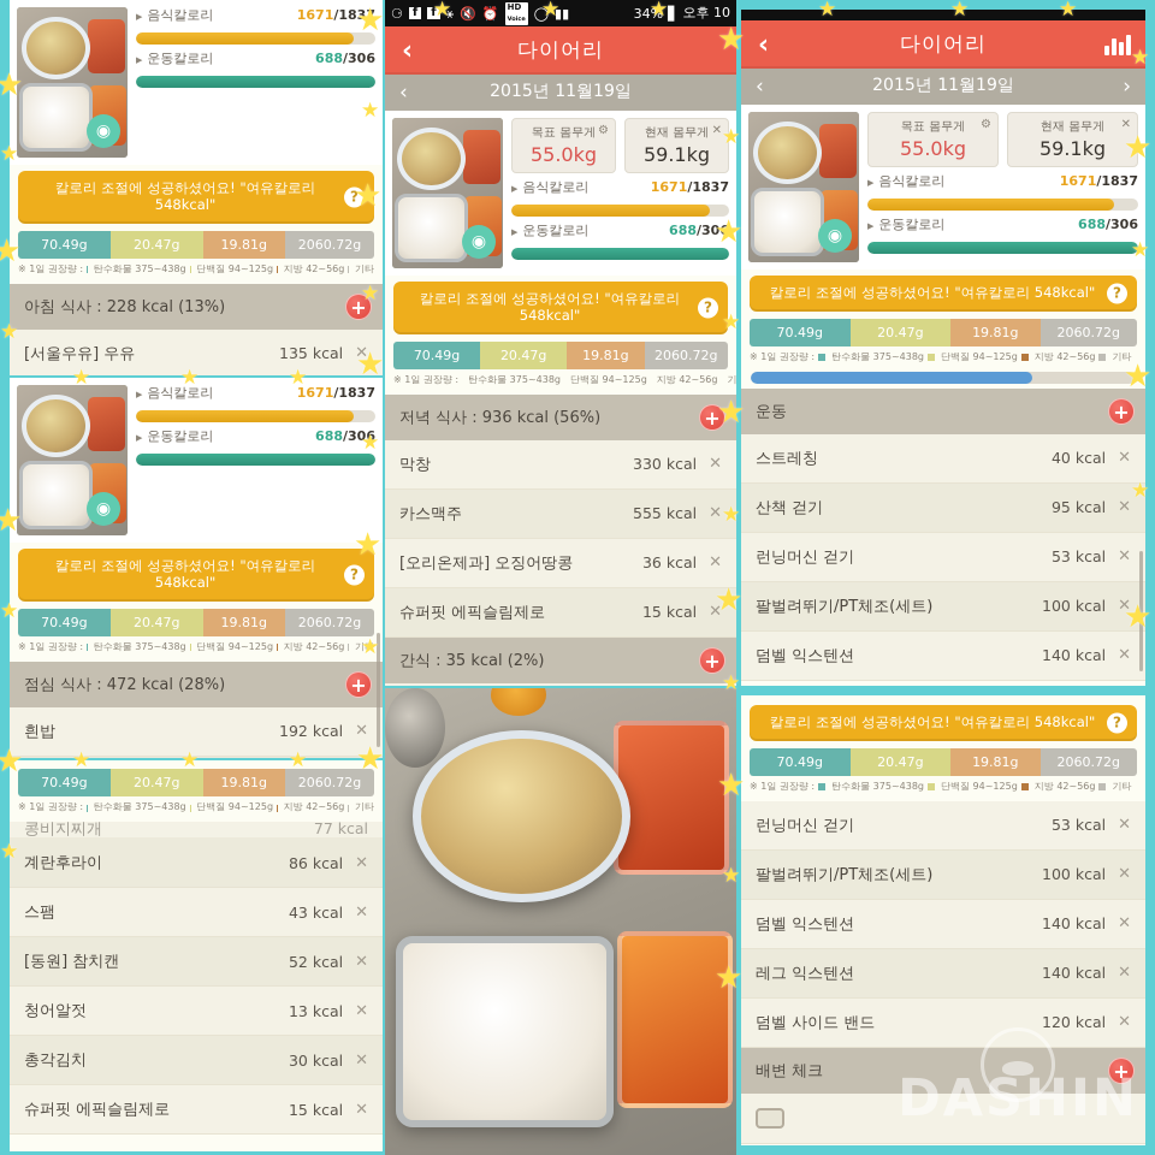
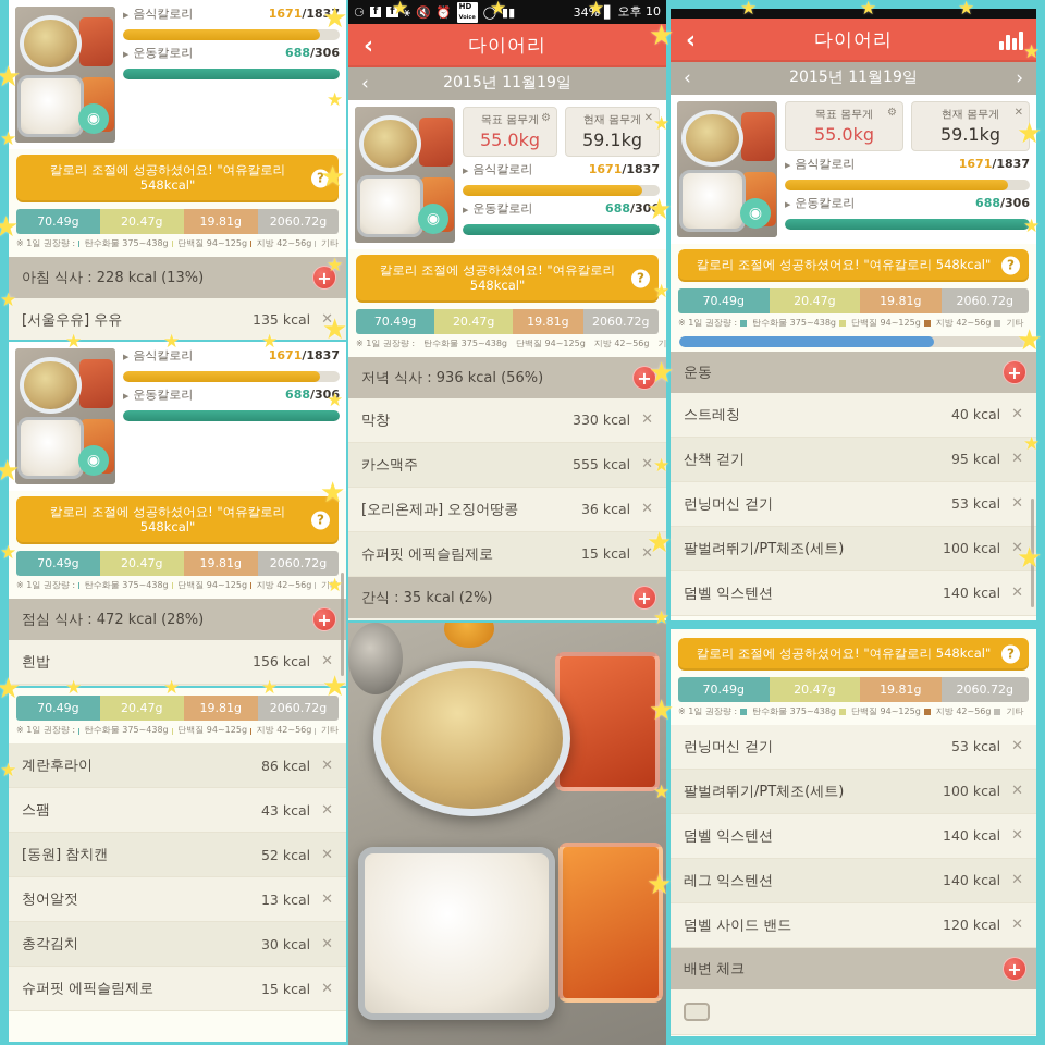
  ◉
  음식칼로리
  1671/1837
  운동칼로리
  688/306
  칼로리 조절에 성공하셨어요! "여유칼로리 548kcal"
  ?
  70.49g
  20.47g
  19.81g
  2060.72g
  ※ 1일 권장량 :
  탄수화물 375~438g
  단백질 94~125g
  지방 42~56g
  기타
  아침 식사 : 228 kcal (13%)
  +
  [서울우유] 우유
  135 kcal
  ✕
  ◉
  음식칼로리
  1671/1837
  운동칼로리
  688/306
  칼로리 조절에 성공하셨어요! "여유칼로리 548kcal"
  ?
  70.49g
  20.47g
  19.81g
  2060.72g
  ※ 1일 권장량 :
  탄수화물 375~438g
  단백질 94~125g
  지방 42~56g
  기타
  점심 식사 : 472 kcal (28%)
  +
  흰밥
- 192 kcal
+ 156 kcal
  ✕
  70.49g
  20.47g
  19.81g
  2060.72g
  ※ 1일 권장량 :
  탄수화물 375~438g
  단백질 94~125g
  지방 42~56g
  기타
- 콩비지찌개
- 77 kcal
  계란후라이
  86 kcal
  ✕
  스팸
  43 kcal
  ✕
  [동원] 참치캔
  52 kcal
  ✕
  청어알젓
  13 kcal
  ✕
  총각김치
  30 kcal
  ✕
  슈퍼핏 에픽슬림제로
  15 kcal
  ✕
  ⚆
  f
  f
  ⚹
  🔇
  ⏰
  HD
  ◯
  ▮▮
  34%
  ▋
  오후 10
  ‹
  다이어리
  ‹
  2015년 11월19일
  ◉
  목표 몸무게
  55.0kg
  ⚙
  현재 몸무게
  59.1kg
  ✕
  음식칼로리
  1671/1837
  운동칼로리
  688/306
  칼로리 조절에 성공하셨어요! "여유칼로리 548kcal"
  ?
  70.49g
  20.47g
  19.81g
  2060.72g
  ※ 1일 권장량 :
  탄수화물 375~438g
  단백질 94~125g
  지방 42~56g
  저녁 식사 : 936 kcal (56%)
  +
  막창
  330 kcal
  ✕
  카스맥주
  555 kcal
  ✕
  [오리온제과] 오징어땅콩
  36 kcal
  ✕
  슈퍼핏 에픽슬림제로
  15 kcal
  ✕
  간식 : 35 kcal (2%)
  +
  ‹
  다이어리
  ‹
  2015년 11월19일
  ›
  ◉
  목표 몸무게
  55.0kg
  ⚙
  현재 몸무게
  59.1kg
  ✕
  음식칼로리
  1671/1837
  운동칼로리
  688/306
  칼로리 조절에 성공하셨어요! "여유칼로리 548kcal"
  ?
  70.49g
  20.47g
  19.81g
  2060.72g
  ※ 1일 권장량 :
  탄수화물 375~438g
  단백질 94~125g
  지방 42~56g
  기타
  운동
  +
  스트레칭
  40 kcal
  ✕
  산책 걷기
  95 kcal
  ✕
  런닝머신 걷기
  53 kcal
  ✕
  팔벌려뛰기/PT체조(세트)
  100 kcal
  ✕
  덤벨 익스텐션
  140 kcal
  ✕
  칼로리 조절에 성공하셨어요! "여유칼로리 548kcal"
  ?
  70.49g
  20.47g
  19.81g
  2060.72g
  ※ 1일 권장량 :
  탄수화물 375~438g
  단백질 94~125g
  지방 42~56g
  기타
  런닝머신 걷기
  53 kcal
  ✕
  팔벌려뛰기/PT체조(세트)
  100 kcal
  ✕
  덤벨 익스텐션
  140 kcal
  ✕
  레그 익스텐션
  140 kcal
  ✕
  덤벨 사이드 밴드
  120 kcal
  ✕
  배변 체크
  +
- DASHIN
  ★
  ★
  ★
  ★
  ★
  ★
  ★
  ★
  ★
  ★
  ★
  ★
  ★
  ★
  ★
  ★
  ★
  ★
  ★
  ★
  ★
  ★
  ★
  ★
  ★
  ★
  ★
  ★
  ★
  ★
  ★
  ★
  ★
  ★
  ★
  ★
  ★
  ★
  ★
  ★
  ★
  ★
  ★
  ★
  ★
  ★
